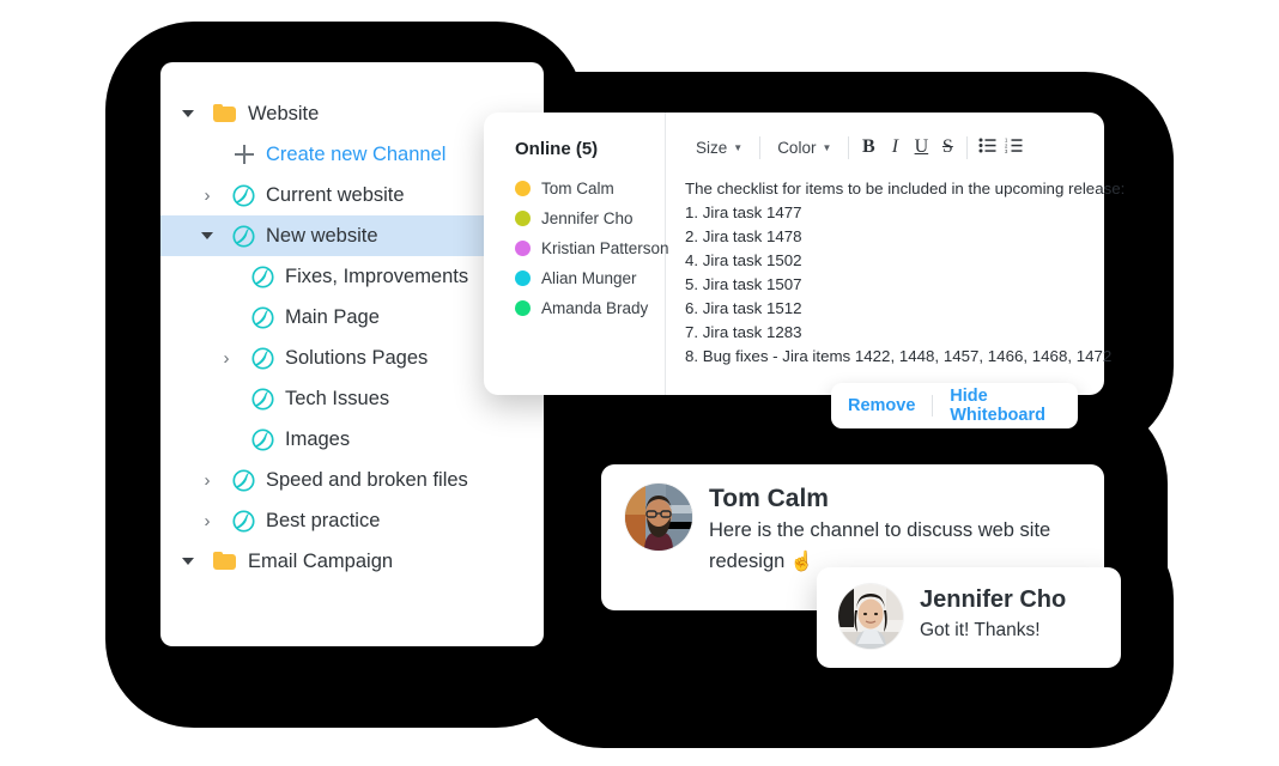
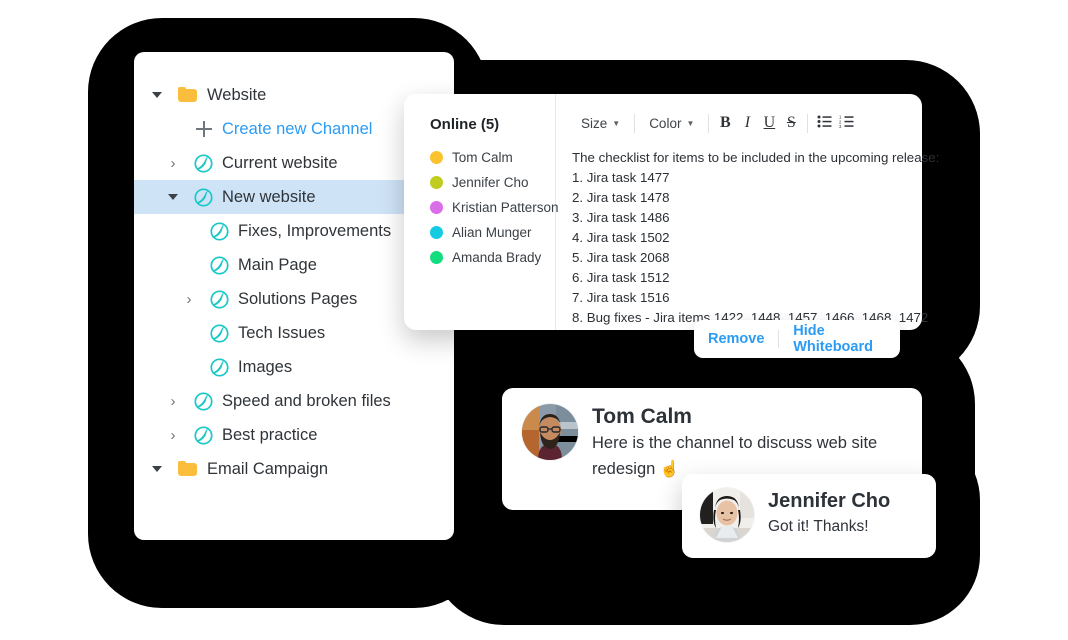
  Website
  Create new Channel
  Current website
  New website
  Fixes, Improvements
  Main Page
  Solutions Pages
  Tech Issues
  Images
  Speed and broken files
  Best practice
  Email Campaign
  Online (5)
  Tom Calm
  Jennifer Cho
  Kristian Patterson
  Alian Munger
  Amanda Brady
  Size
  ▼
  Color
  ▼
  B
  I
  U
  S
  The checklist for items to be included in the upcoming release:
  1. Jira task 1477
  2. Jira task 1478
+ 3. Jira task 1486
  4. Jira task 1502
- 5. Jira task 1507
+ 5. Jira task 2068
  6. Jira task 1512
- 7. Jira task 1283
+ 7. Jira task 1516
  8. Bug fixes - Jira items 1422, 1448, 1457, 1466, 1468, 1472
  Remove
  Hide Whiteboard
  Tom Calm
  Here is the channel to discuss web site redesign ☝
  Jennifer Cho
  Got it! Thanks!
